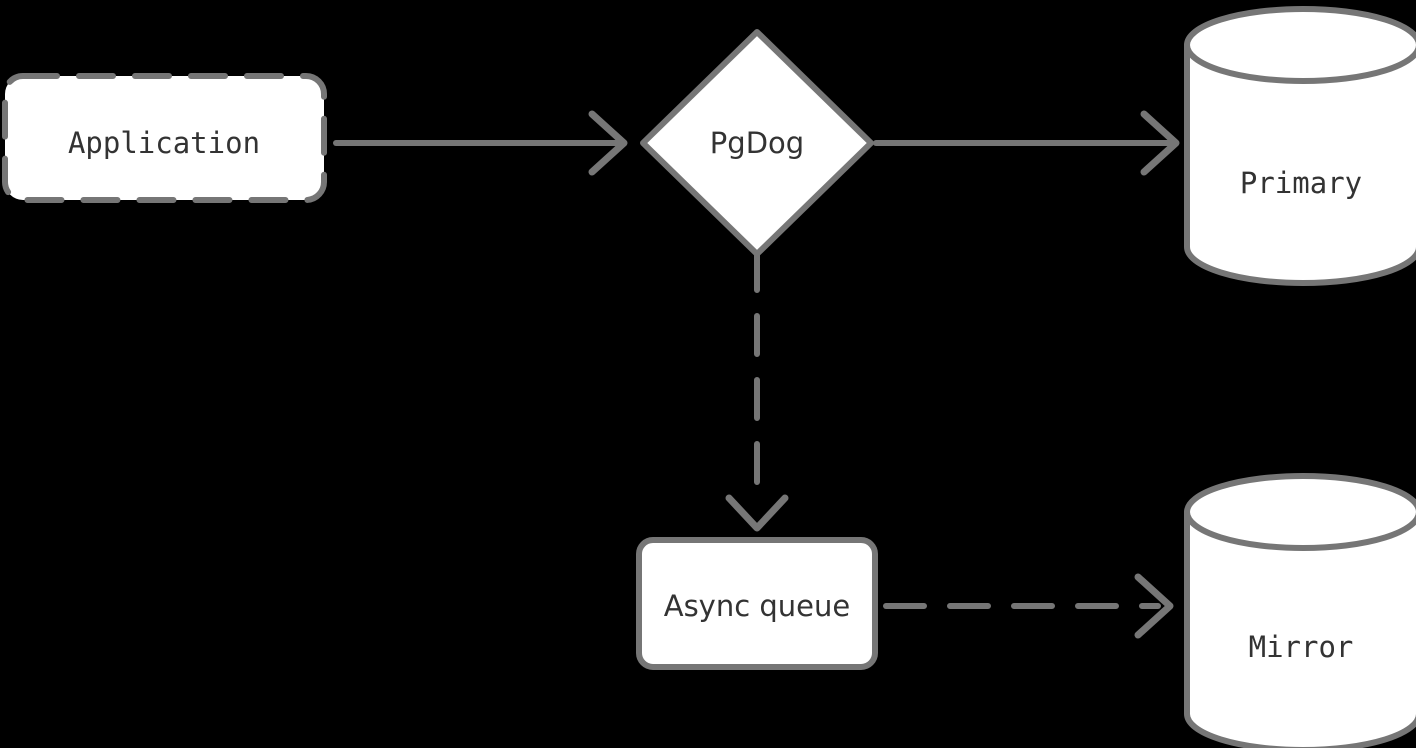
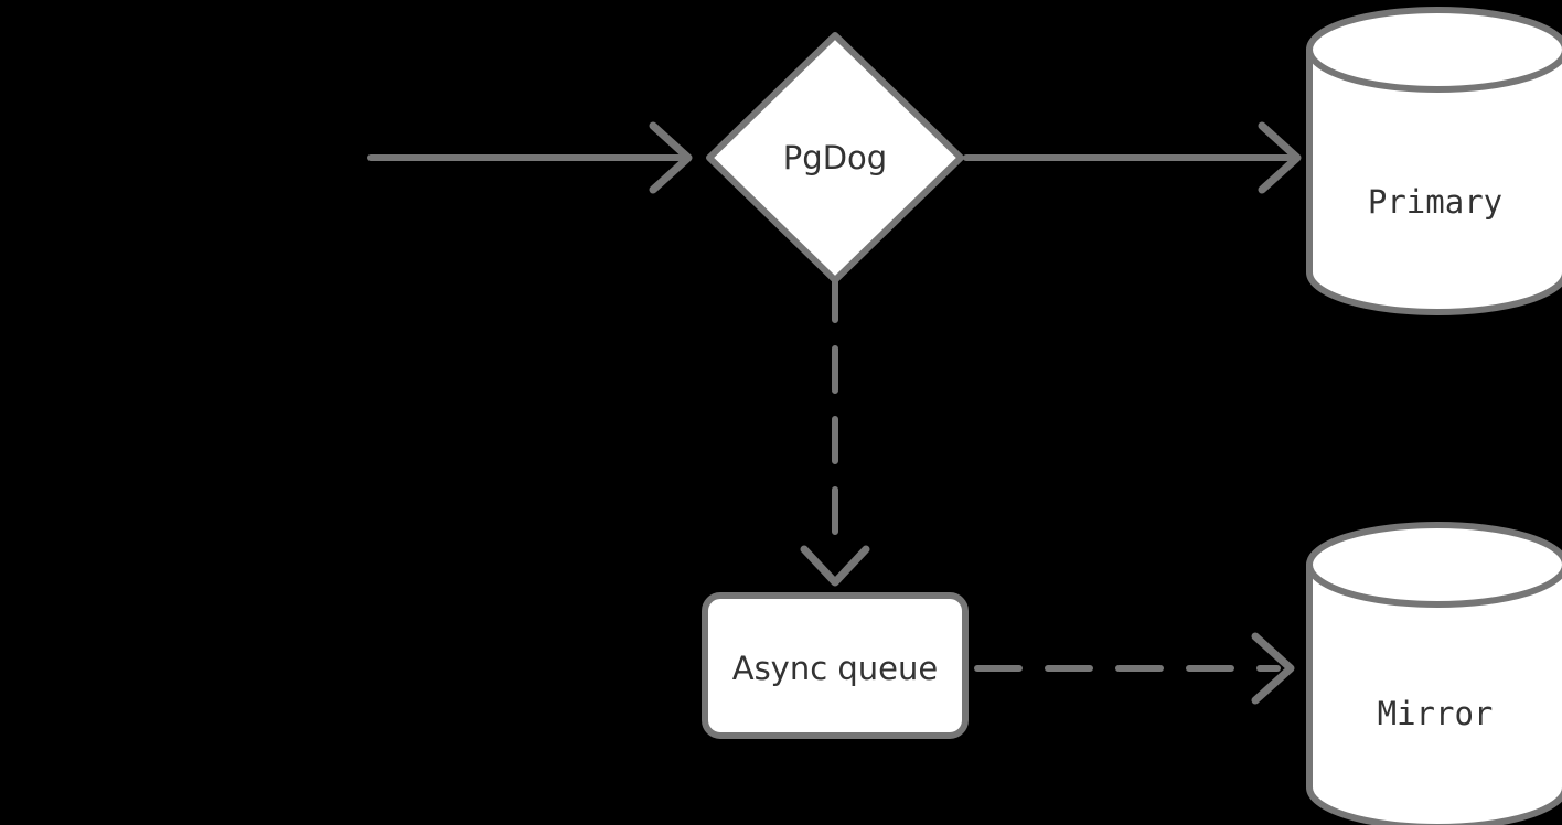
- Application
  PgDog
  Primary
  Async queue
  Mirror
